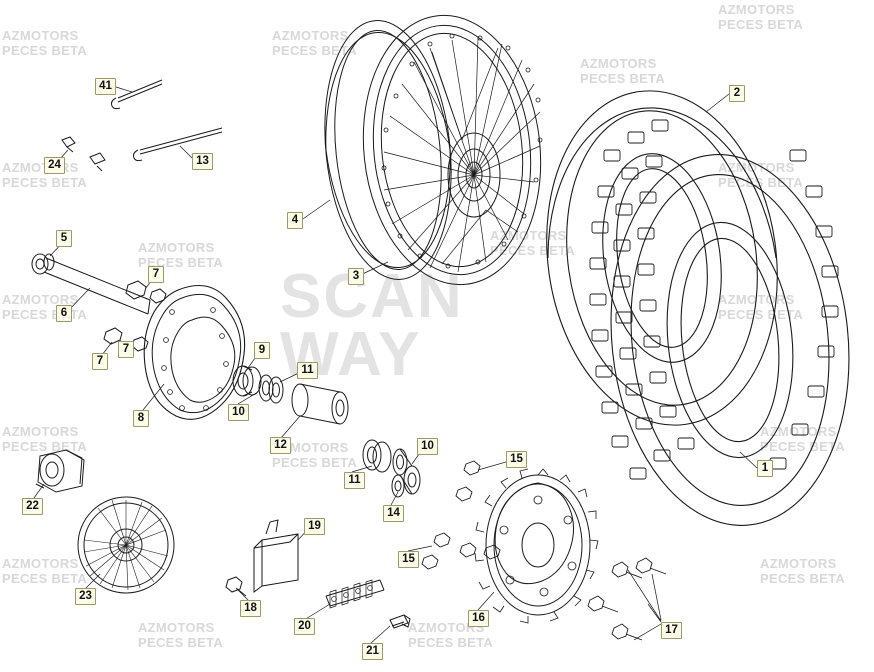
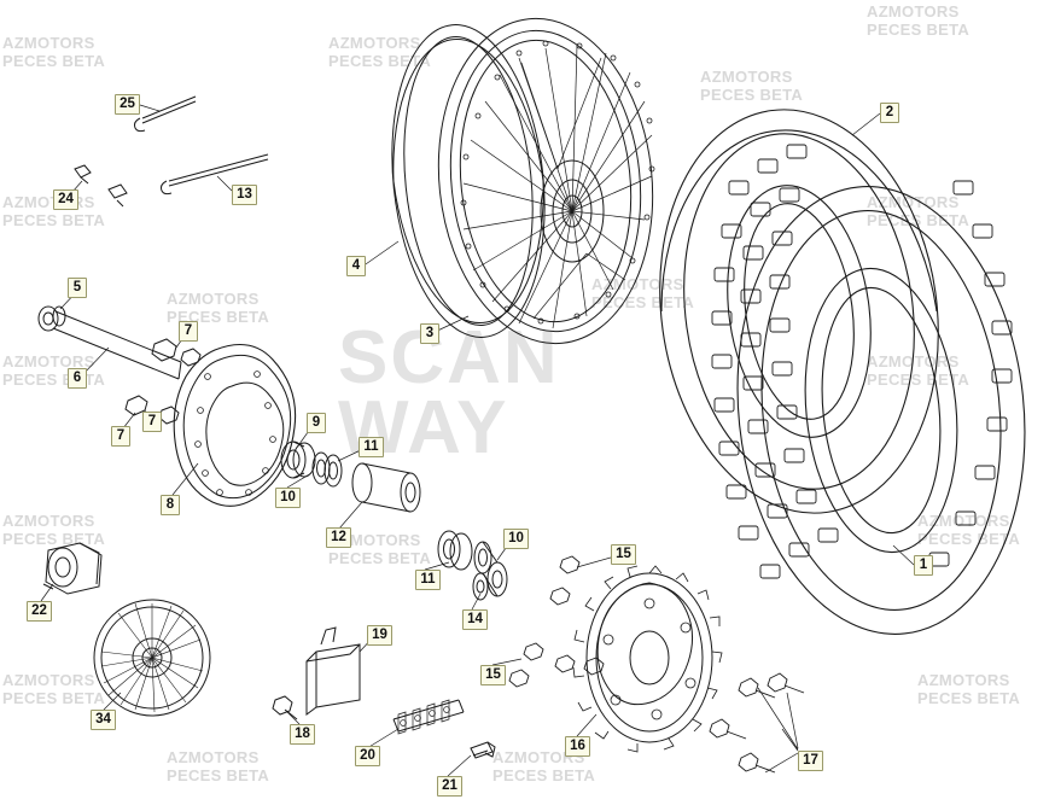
  AZMOTORS
  PECES BETA
  PECES BETA
  AZMOTORS
  PECESTA
  AZMOTORS
  PECES BETA
  AZMOTORS
  PECES BETA
  AZMOTORS
  PECES BETA
  AZMOTORS
  PECES BETA
  AZMOTORS
  PECES BETA
  MOTORS
  PECES BETA
  AZMOTORS
  PECES BETA
  AZMOTORS
  PECES BETA
  AZMOTORS
  ECES BETA
  AZMOTORS
  PECES BETA
  AZMOTORS
  PEC BETA
  AZMOTRS
  PECES BETA
  AZMOTORS
  ECES BETA
  AZMOTORS
  PECES BETA
  SCAN
  WAY
- 41
+ 25
  24
  13
  2
  4
  5
  3
  7
  6
  7
  7
  9
  11
  10
  8
  12
  10
  15
  11
  1
  22
  14
  19
  15
- 23
+ 34
  18
  16
  17
  20
  21
